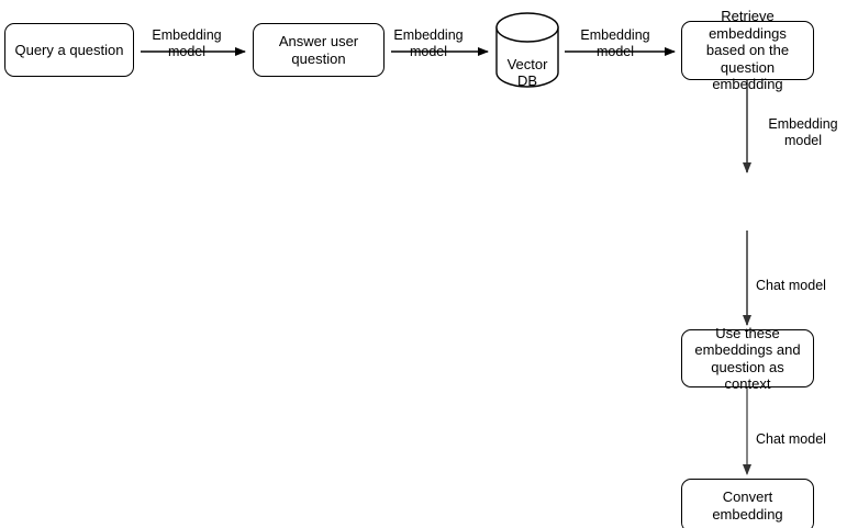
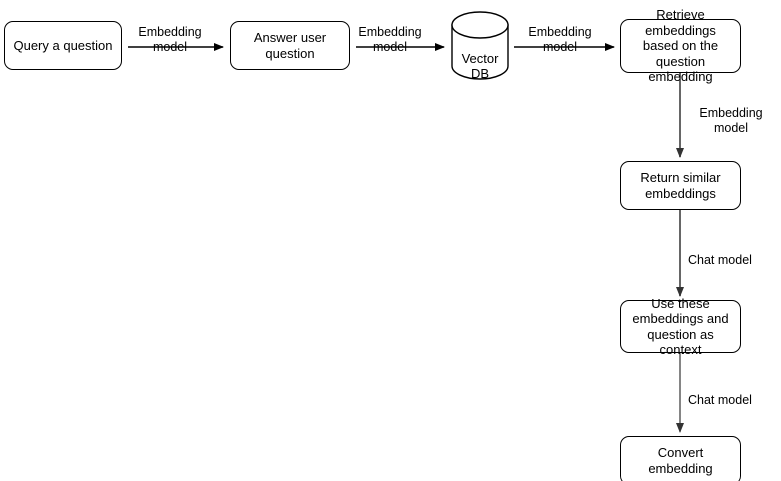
  Query a question
  Answer user question
  Vector
  DB
  Retrieve embeddings
  based on the
  question embedding
+ Return similar
+ embeddings
  Use these
  embeddings and
  question as context
  Convert embedding
  Embedding
  model
  Embedding
  model
  Embedding
  model
  Embedding
  model
  Chat model
  Chat model
